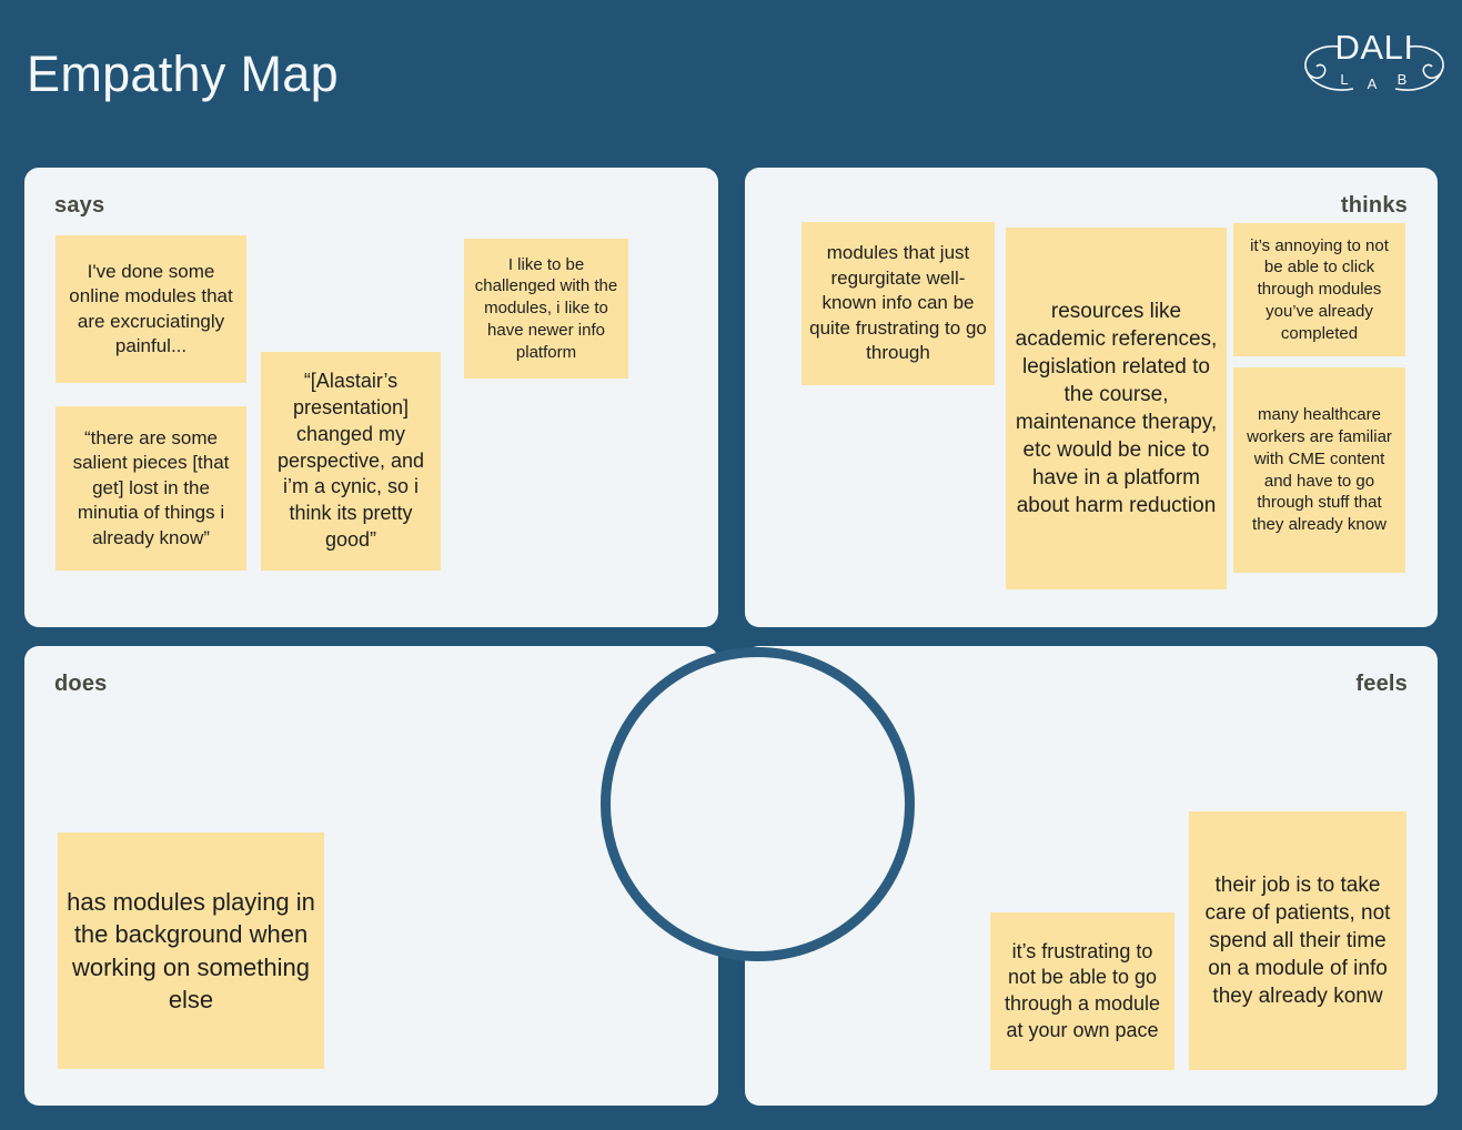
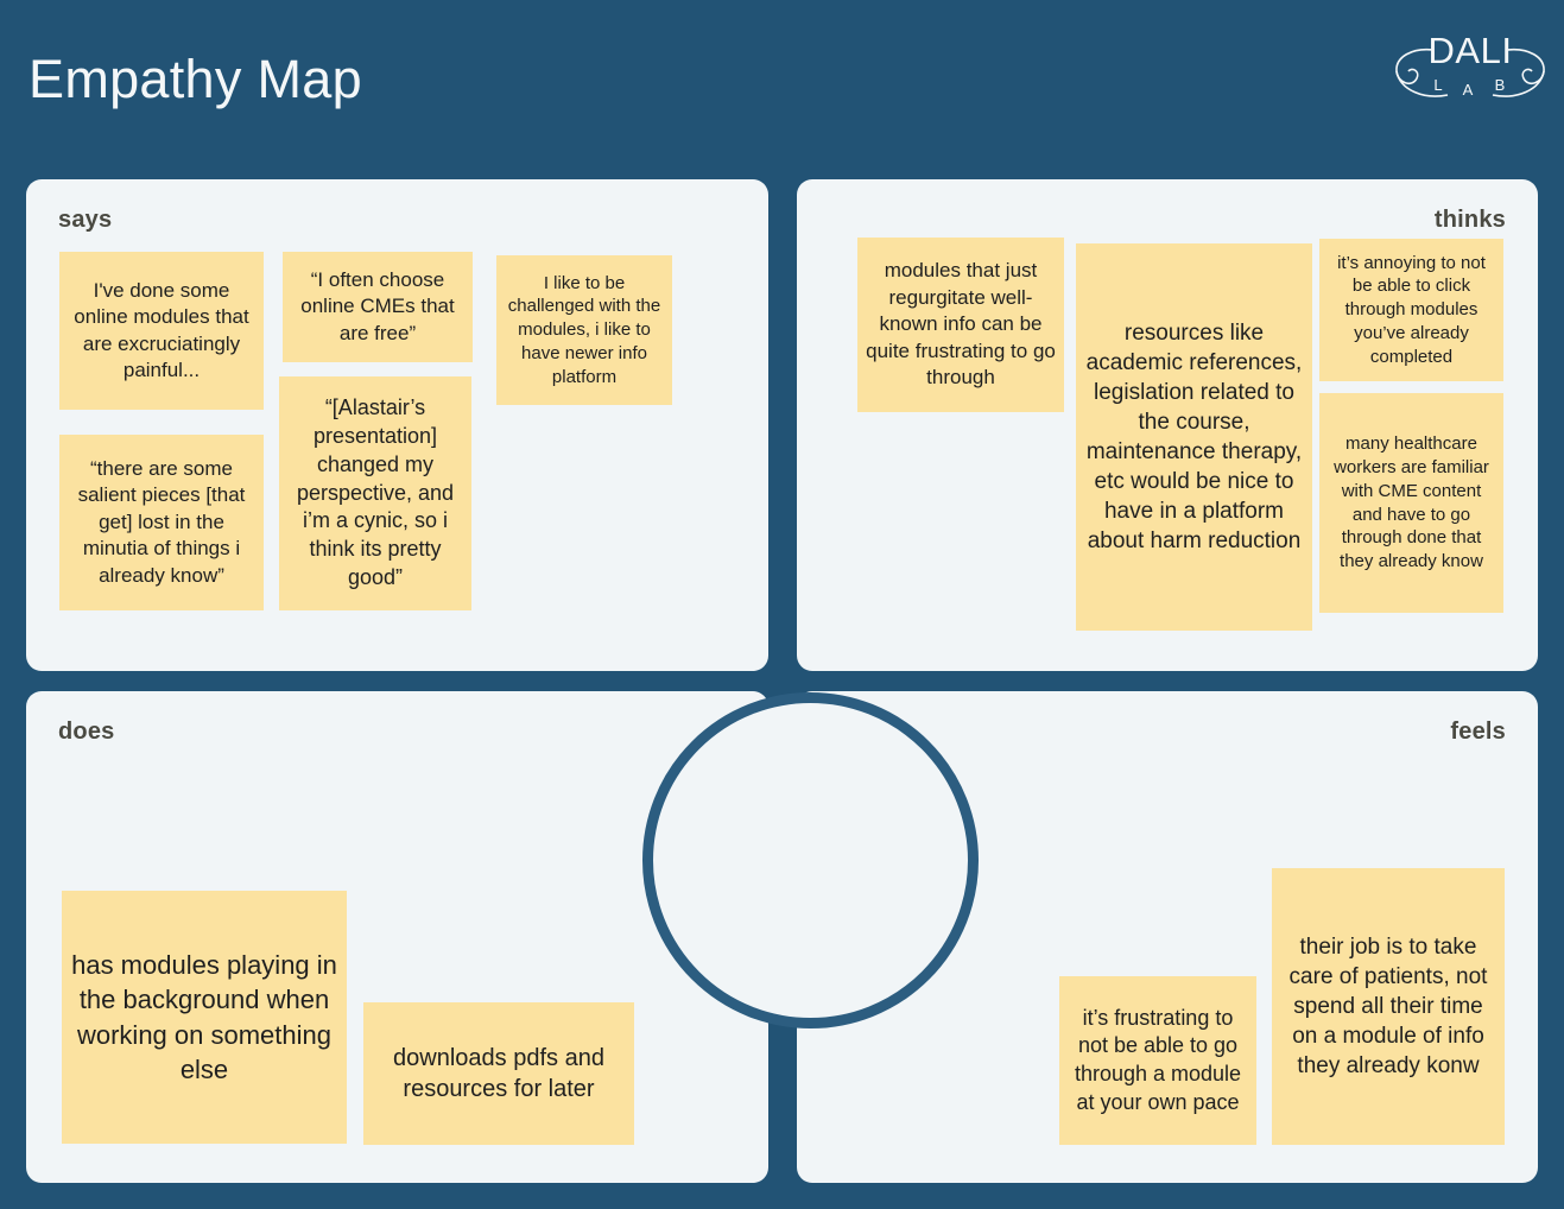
  Empathy Map
  DALI
  L
  A
  B
  says
  I've done some online modules that are excruciatingly painful...
  “there are some salient pieces [that get] lost in the minutia of things i already know”
+ “I often choose online CMEs that are free”
  “[Alastair’s presentation] changed my perspective, and i’m a cynic, so i think its pretty good”
  I like to be challenged with the modules, i like to have newer info platform
  thinks
  modules that just regurgitate well-known info can be quite frustrating to go through
  resources like academic references, legislation related to the course, maintenance therapy, etc would be nice to have in a platform about harm reduction
  it’s annoying to not be able to click through modules you’ve already completed
- many healthcare workers are familiar with CME content and have to go through stuff that they already know
+ many healthcare workers are familiar with CME content and have to go through done that they already know
  does
  has modules playing in the background when working on something else
+ downloads pdfs and resources for later
  feels
  it’s frustrating to not be able to go through a module at your own pace
  their job is to take care of patients, not spend all their time on a module of info they already konw
